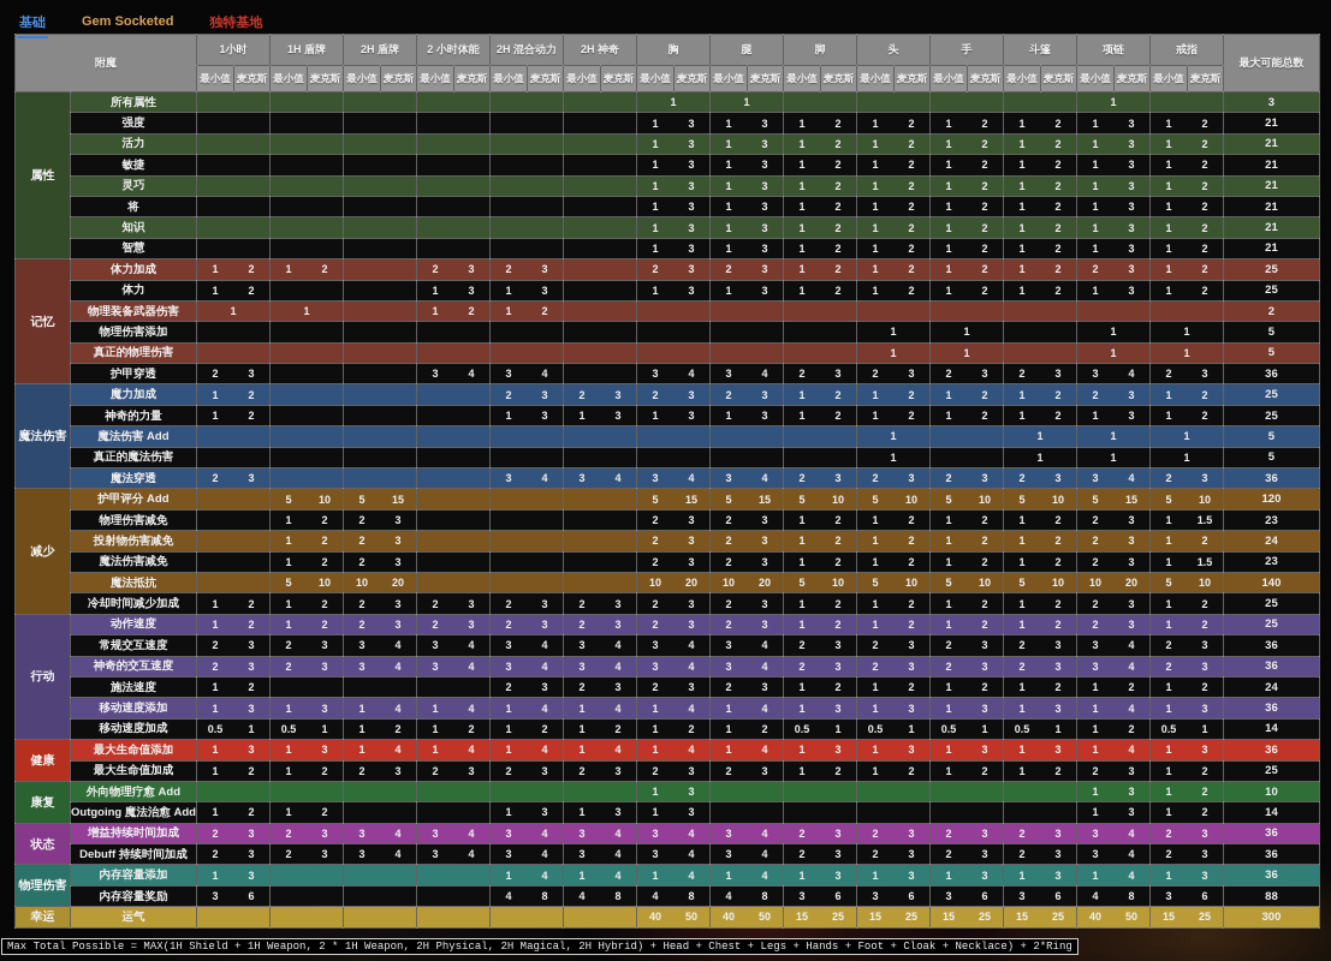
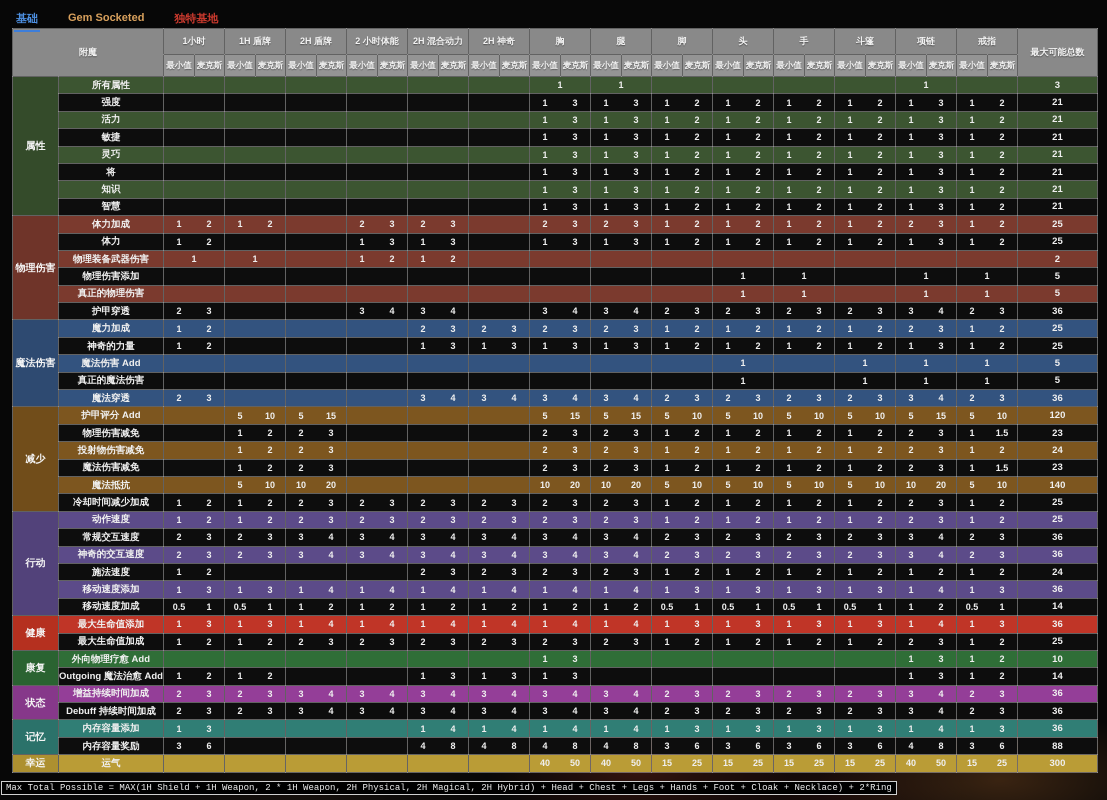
  基础
  Gem Socketed
  独特基地
  附魔	1小时	1H 盾牌	2H 盾牌	2 小时体能	2H 混合动力	2H 神奇	胸	腿	脚	头	手	斗篷	项链	戒指	最大可能总数
  最小值	麦克斯	最小值	麦克斯	最小值	麦克斯	最小值	麦克斯	最小值	麦克斯	最小值	麦克斯	最小值	麦克斯	最小值	麦克斯	最小值	麦克斯	最小值	麦克斯	最小值	麦克斯	最小值	麦克斯	最小值	麦克斯	最小值	麦克斯
  属性	所有属性							1	1					1		3
  强度							1 3	1 3	1 2	1 2	1 2	1 2	1 3	1 2	21
  活力							1 3	1 3	1 2	1 2	1 2	1 2	1 3	1 2	21
  敏捷							1 3	1 3	1 2	1 2	1 2	1 2	1 3	1 2	21
  灵巧							1 3	1 3	1 2	1 2	1 2	1 2	1 3	1 2	21
  将							1 3	1 3	1 2	1 2	1 2	1 2	1 3	1 2	21
  知识							1 3	1 3	1 2	1 2	1 2	1 2	1 3	1 2	21
  智慧							1 3	1 3	1 2	1 2	1 2	1 2	1 3	1 2	21
- 记忆	体力加成	1 2	1 2		2 3	2 3		2 3	2 3	1 2	1 2	1 2	1 2	2 3	1 2	25
+ 物理伤害	体力加成	1 2	1 2		2 3	2 3		2 3	2 3	1 2	1 2	1 2	1 2	2 3	1 2	25
  体力	1 2			1 3	1 3		1 3	1 3	1 2	1 2	1 2	1 2	1 3	1 2	25
  物理装备武器伤害	1	1		1 2	1 2										2
  物理伤害添加										1	1		1	1	5
  真正的物理伤害										1	1		1	1	5
  护甲穿透	2 3			3 4	3 4		3 4	3 4	2 3	2 3	2 3	2 3	3 4	2 3	36
  魔法伤害	魔力加成	1 2				2 3	2 3	2 3	2 3	1 2	1 2	1 2	1 2	2 3	1 2	25
  神奇的力量	1 2				1 3	1 3	1 3	1 3	1 2	1 2	1 2	1 2	1 3	1 2	25
  魔法伤害 Add										1		1	1	1	5
  真正的魔法伤害										1		1	1	1	5
  魔法穿透	2 3				3 4	3 4	3 4	3 4	2 3	2 3	2 3	2 3	3 4	2 3	36
  减少	护甲评分 Add		5 10	5 15				5 15	5 15	5 10	5 10	5 10	5 10	5 15	5 10	120
  物理伤害减免		1 2	2 3				2 3	2 3	1 2	1 2	1 2	1 2	2 3	1 1.5	23
  投射物伤害减免		1 2	2 3				2 3	2 3	1 2	1 2	1 2	1 2	2 3	1 2	24
  魔法伤害减免		1 2	2 3				2 3	2 3	1 2	1 2	1 2	1 2	2 3	1 1.5	23
  魔法抵抗		5 10	10 20				10 20	10 20	5 10	5 10	5 10	5 10	10 20	5 10	140
  冷却时间减少加成	1 2	1 2	2 3	2 3	2 3	2 3	2 3	2 3	1 2	1 2	1 2	1 2	2 3	1 2	25
  行动	动作速度	1 2	1 2	2 3	2 3	2 3	2 3	2 3	2 3	1 2	1 2	1 2	1 2	2 3	1 2	25
  常规交互速度	2 3	2 3	3 4	3 4	3 4	3 4	3 4	3 4	2 3	2 3	2 3	2 3	3 4	2 3	36
  神奇的交互速度	2 3	2 3	3 4	3 4	3 4	3 4	3 4	3 4	2 3	2 3	2 3	2 3	3 4	2 3	36
  施法速度	1 2				2 3	2 3	2 3	2 3	1 2	1 2	1 2	1 2	1 2	1 2	24
  移动速度添加	1 3	1 3	1 4	1 4	1 4	1 4	1 4	1 4	1 3	1 3	1 3	1 3	1 4	1 3	36
  移动速度加成	0.5 1	0.5 1	1 2	1 2	1 2	1 2	1 2	1 2	0.5 1	0.5 1	0.5 1	0.5 1	1 2	0.5 1	14
  健康	最大生命值添加	1 3	1 3	1 4	1 4	1 4	1 4	1 4	1 4	1 3	1 3	1 3	1 3	1 4	1 3	36
  最大生命值加成	1 2	1 2	2 3	2 3	2 3	2 3	2 3	2 3	1 2	1 2	1 2	1 2	2 3	1 2	25
  康复	外向物理疗愈 Add							1 3						1 3	1 2	10
  Outgoing 魔法治愈 Add	1 2	1 2			1 3	1 3	1 3						1 3	1 2	14
  状态	增益持续时间加成	2 3	2 3	3 4	3 4	3 4	3 4	3 4	3 4	2 3	2 3	2 3	2 3	3 4	2 3	36
  Debuff 持续时间加成	2 3	2 3	3 4	3 4	3 4	3 4	3 4	3 4	2 3	2 3	2 3	2 3	3 4	2 3	36
- 物理伤害	内存容量添加	1 3				1 4	1 4	1 4	1 4	1 3	1 3	1 3	1 3	1 4	1 3	36
+ 记忆	内存容量添加	1 3				1 4	1 4	1 4	1 4	1 3	1 3	1 3	1 3	1 4	1 3	36
  内存容量奖励	3 6				4 8	4 8	4 8	4 8	3 6	3 6	3 6	3 6	4 8	3 6	88
  幸运	运气							40 50	40 50	15 25	15 25	15 25	15 25	40 50	15 25	300
  Max Total Possible = MAX(1H Shield + 1H Weapon, 2 * 1H Weapon, 2H Physical, 2H Magical, 2H Hybrid) + Head + Chest + Legs + Hands + Foot + Cloak + Necklace) + 2*Ring
